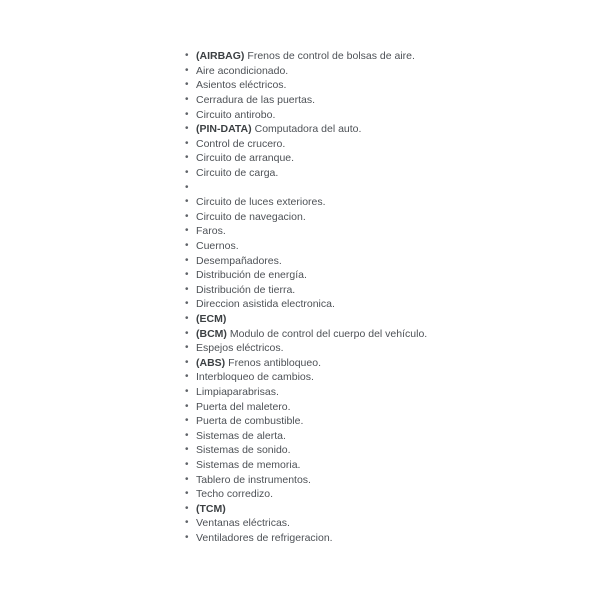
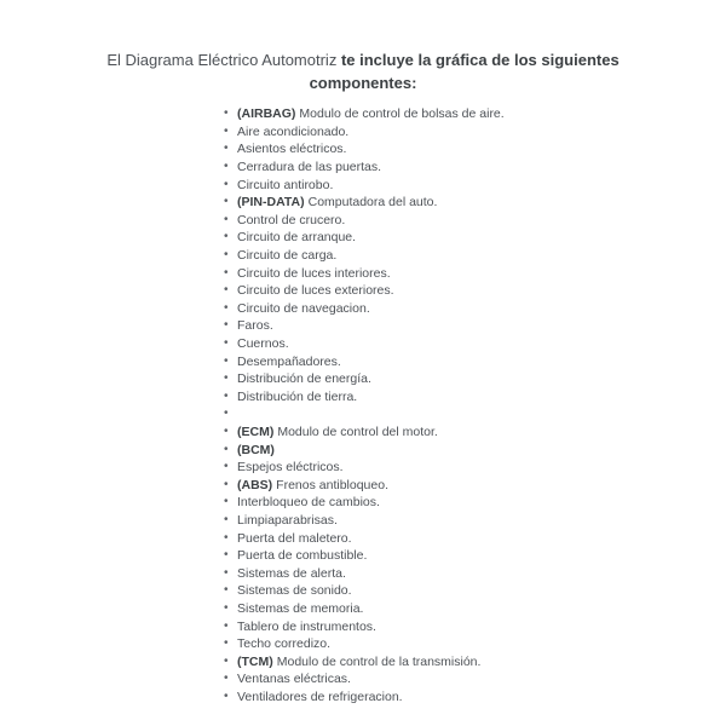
+ El Diagrama Eléctrico Automotriz te incluye la gráfica de los siguientes
+ componentes:
  •
  (AIRBAG)
- Frenos de control de bolsas de aire.
+ Modulo de control de bolsas de aire.
  •
  Aire acondicionado.
  •
  Asientos eléctricos.
  •
  Cerradura de las puertas.
  •
  Circuito antirobo.
  •
  (PIN-DATA)
  Computadora del auto.
  •
  Control de crucero.
  •
  Circuito de arranque.
  •
  Circuito de carga.
  •
+ Circuito de luces interiores.
  •
  Circuito de luces exteriores.
  •
  Circuito de navegacion.
  •
  Faros.
  •
  Cuernos.
  •
  Desempañadores.
  •
  Distribución de energía.
  •
  Distribución de tierra.
  •
- Direccion asistida electronica.
  •
  (ECM)
+ Modulo de control del motor.
  •
  (BCM)
- Modulo de control del cuerpo del vehículo.
  •
  Espejos eléctricos.
  •
  (ABS)
  Frenos antibloqueo.
  •
  Interbloqueo de cambios.
  •
  Limpiaparabrisas.
  •
  Puerta del maletero.
  •
  Puerta de combustible.
  •
  Sistemas de alerta.
  •
  Sistemas de sonido.
  •
  Sistemas de memoria.
  •
  Tablero de instrumentos.
  •
  Techo corredizo.
  •
  (TCM)
+ Modulo de control de la transmisión.
  •
  Ventanas eléctricas.
  •
  Ventiladores de refrigeracion.
